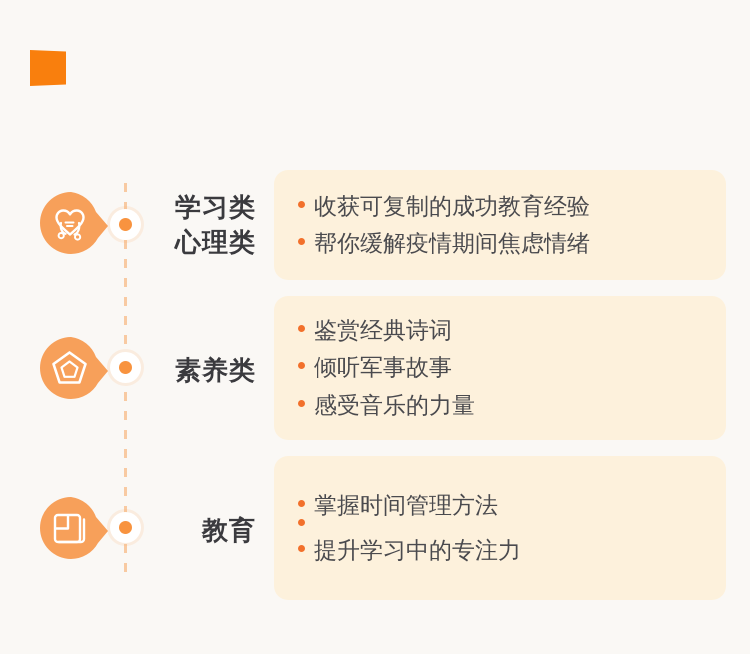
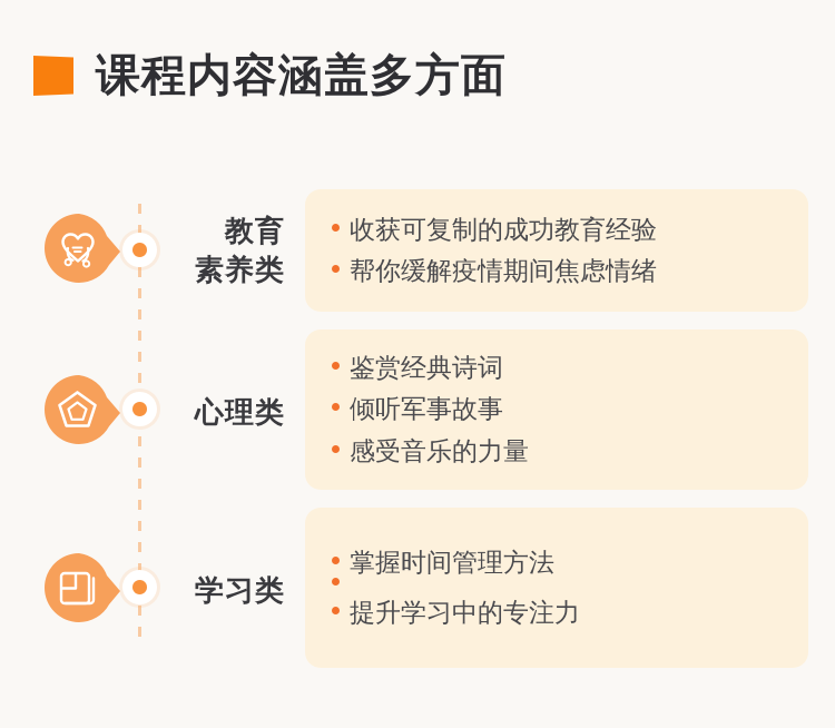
+ 课程内容涵盖多方面
- 学习类
+ 教育
- 心理类
+ 素养类
  收获可复制的成功教育经验
  帮你缓解疫情期间焦虑情绪
- 素养类
+ 心理类
  鉴赏经典诗词
  倾听军事故事
  感受音乐的力量
- 教育
+ 学习类
  掌握时间管理方法
  提升学习中的专注力
